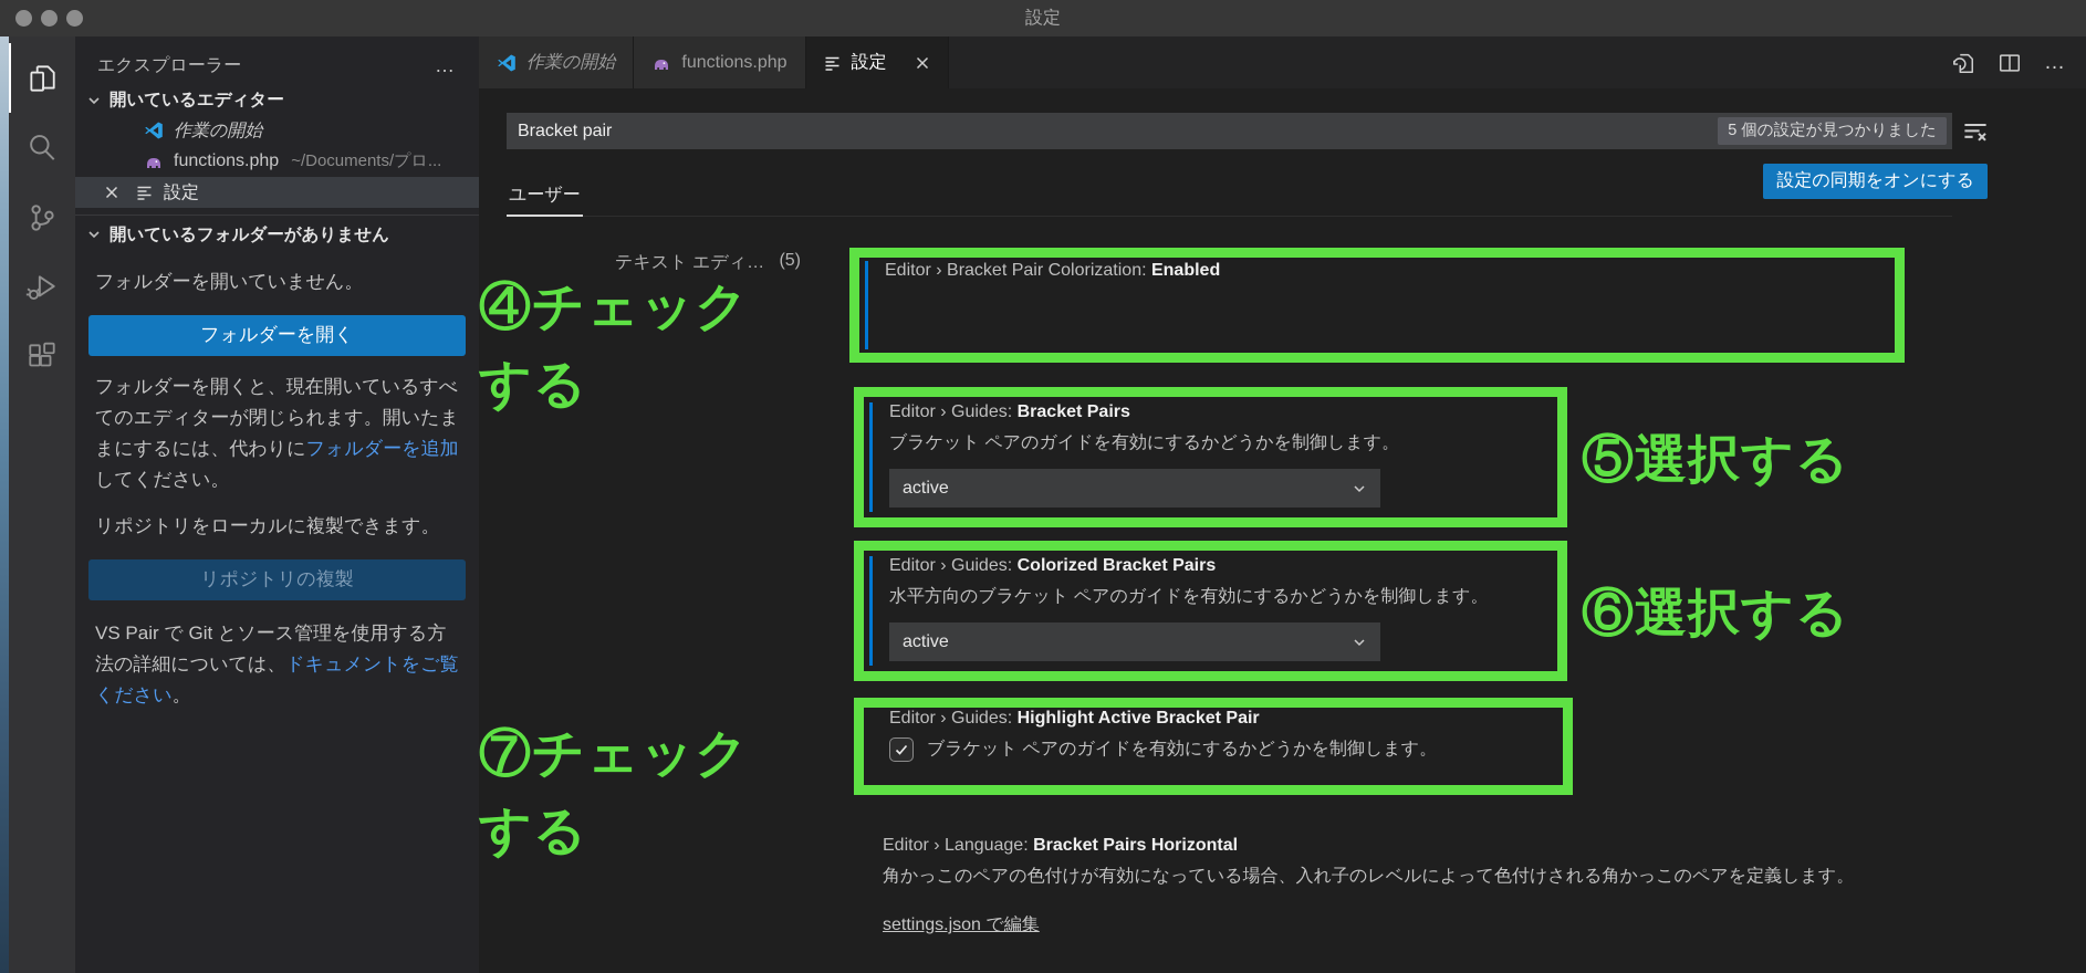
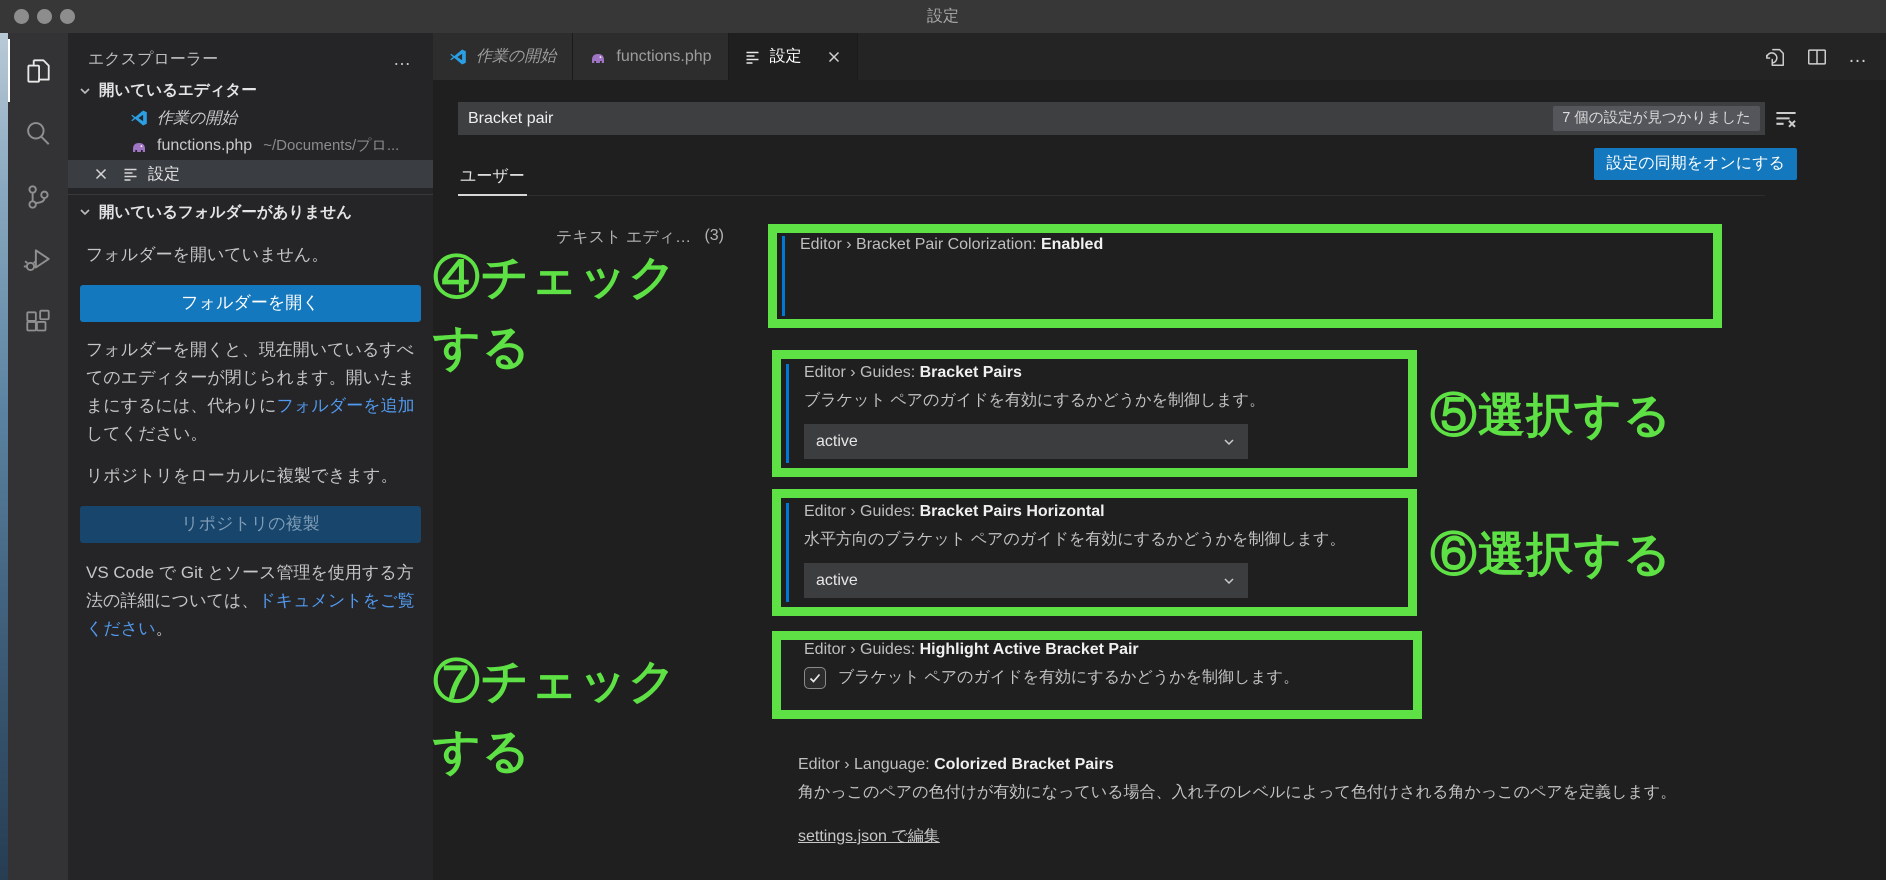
  設定
  エクスプローラー
  …
  開いているエディター
  作業の開始
  functions.php
  ~/Documents/プロ...
  設定
  開いているフォルダーがありません
  フォルダーを開いていません。
  フォルダーを開く
  フォルダーを開くと、現在開いているすべてのエディターが閉じられます。開いたままにするには、代わりにフォルダーを追加してください。
  リポジトリをローカルに複製できます。
  リポジトリの複製
- VS Pair で Git とソース管理を使用する方法の詳細については、ドキュメントをご覧ください。
+ VS Code で Git とソース管理を使用する方法の詳細については、ドキュメントをご覧ください。
  作業の開始
  functions.php
  設定
  …
  Bracket pair
- 5 個の設定が見つかりました
+ 7 個の設定が見つかりました
  ユーザー
  設定の同期をオンにする
  テキスト エディ…
- (5)
+ (3)
  Editor › Bracket Pair Colorization: Enabled
  Editor › Guides: Bracket Pairs
  ブラケット ペアのガイドを有効にするかどうかを制御します。
  active
- Editor › Guides: Colorized Bracket Pairs
+ Editor › Guides: Bracket Pairs Horizontal
  水平方向のブラケット ペアのガイドを有効にするかどうかを制御します。
  active
  Editor › Guides: Highlight Active Bracket Pair
  ブラケット ペアのガイドを有効にするかどうかを制御します。
- Editor › Language: Bracket Pairs Horizontal
+ Editor › Language: Colorized Bracket Pairs
  角かっこのペアの色付けが有効になっている場合、入れ子のレベルによって色付けされる角かっこのペアを定義します。
  settings.json で編集
  ④チェック
  する
  ⑤選択する
  ⑥選択する
  ⑦チェック
  する
